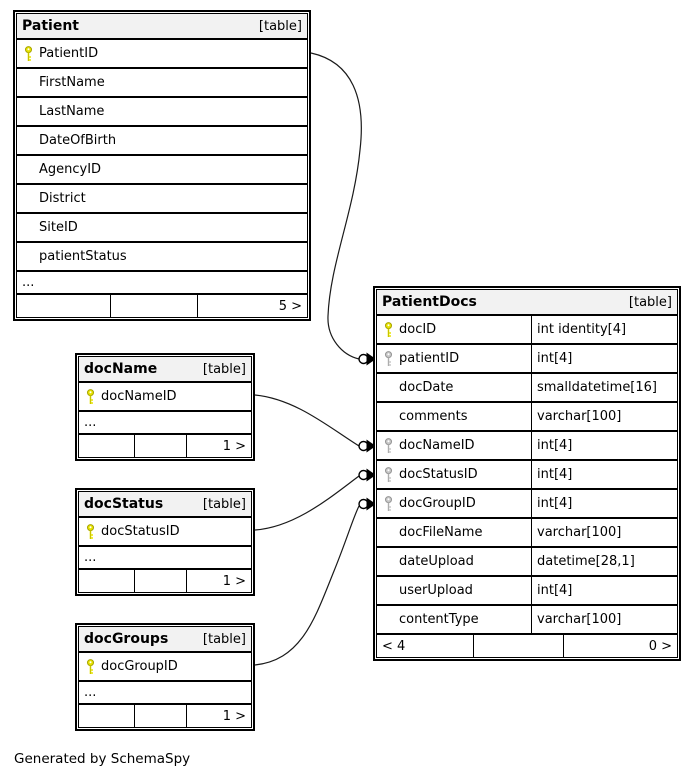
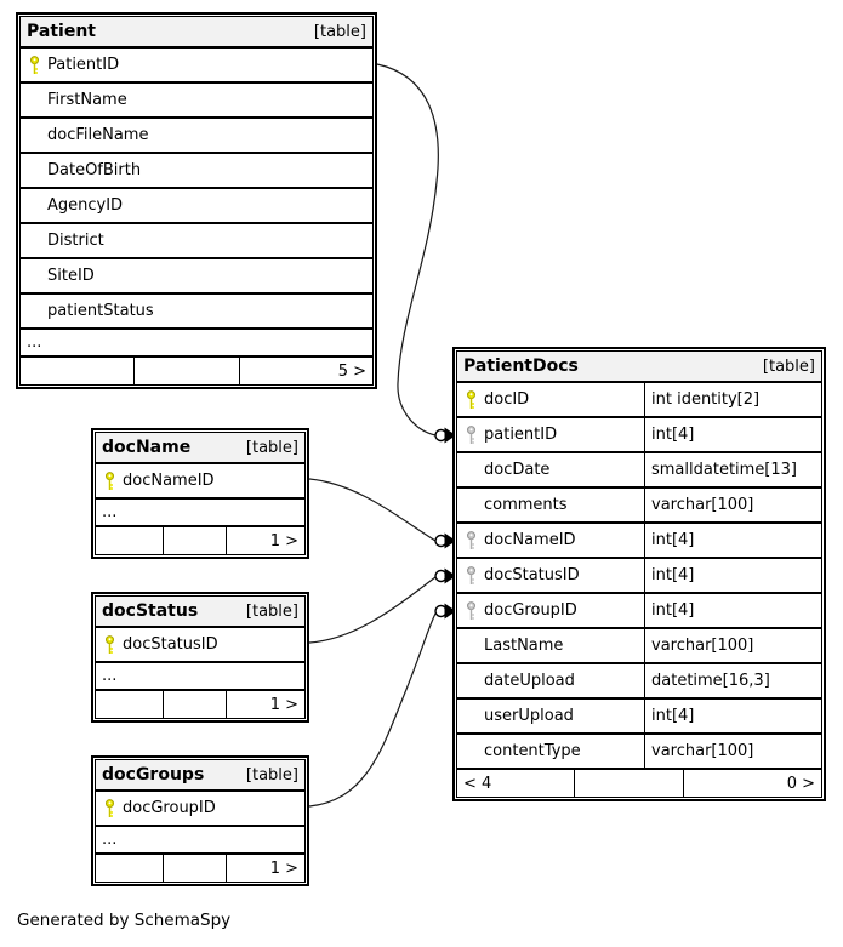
  Patient
  [table]
  PatientID
  FirstName
- LastName
+ docFileName
  DateOfBirth
  AgencyID
  District
  SiteID
  patientStatus
  ...
  5 >
  PatientDocs
  [table]
  docID
- int identity[4]
+ int identity[2]
  patientID
  int[4]
  docDate
- smalldatetime[16]
+ smalldatetime[13]
  comments
  varchar[100]
  docNameID
  int[4]
  docStatusID
  int[4]
  docGroupID
  int[4]
- docFileName
+ LastName
  varchar[100]
  dateUpload
- datetime[28,1]
+ datetime[16,3]
  userUpload
  int[4]
  contentType
  varchar[100]
  < 4
  0 >
  docName
  [table]
  docNameID
  ...
  1 >
  docStatus
  [table]
  docStatusID
  ...
  1 >
  docGroups
  [table]
  docGroupID
  ...
  1 >
  Generated by SchemaSpy
